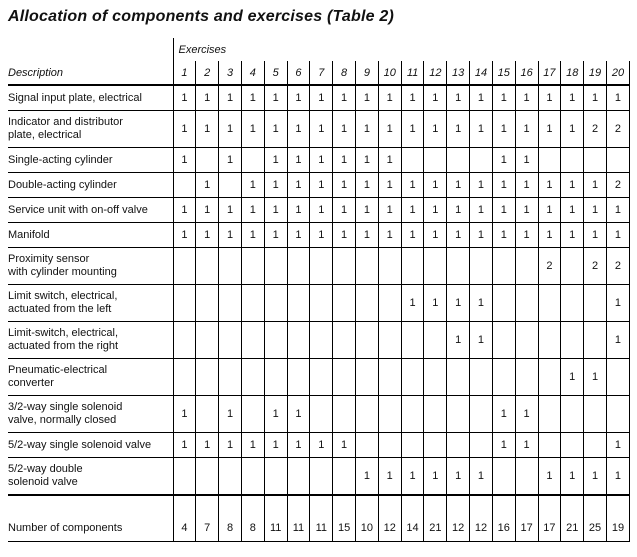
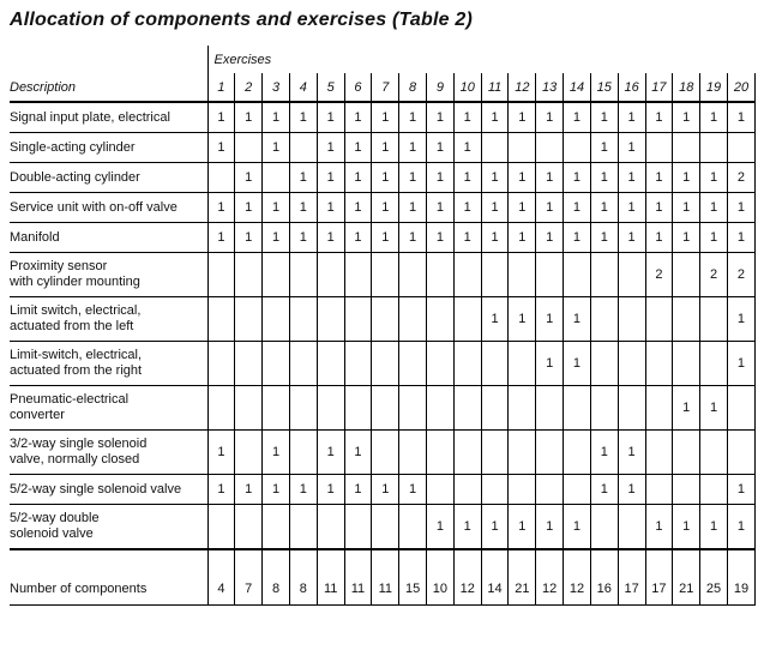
  Allocation of components and exercises (Table 2)
  	Exercises
  Description	1	2	3	4	5	6	7	8	9	10	11	12	13	14	15	16	17	18	19	20
  Signal input plate, electrical	1	1	1	1	1	1	1	1	1	1	1	1	1	1	1	1	1	1	1	1
- Indicator and distributor plate, electrical	1	1	1	1	1	1	1	1	1	1	1	1	1	1	1	1	1	1	2	2
  Single-acting cylinder	1		1		1	1	1	1	1	1					1	1
  Double-acting cylinder		1		1	1	1	1	1	1	1	1	1	1	1	1	1	1	1	1	2
  Service unit with on-off valve	1	1	1	1	1	1	1	1	1	1	1	1	1	1	1	1	1	1	1	1
  Manifold	1	1	1	1	1	1	1	1	1	1	1	1	1	1	1	1	1	1	1	1
  Proximity sensor with cylinder mounting																	2		2	2
  Limit switch, electrical, actuated from the left											1	1	1	1						1
  Limit-switch, electrical, actuated from the right													1	1						1
  Pneumatic-electrical converter																		1	1
  3/2-way single solenoid valve, normally closed	1		1		1	1									1	1
  5/2-way single solenoid valve	1	1	1	1	1	1	1	1							1	1				1
  5/2-way double solenoid valve									1	1	1	1	1	1			1	1	1	1
  Number of components	4	7	8	8	11	11	11	15	10	12	14	21	12	12	16	17	17	21	25	19
